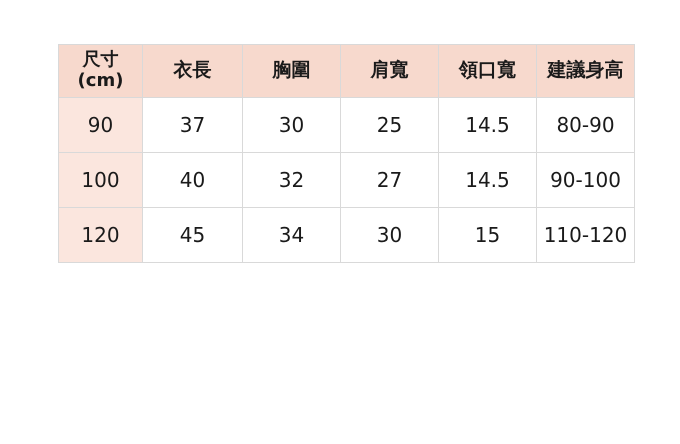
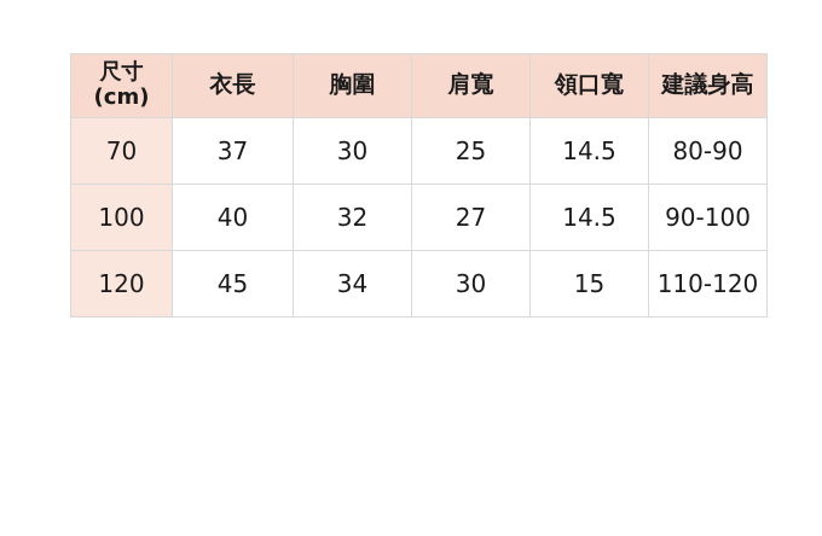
  尺寸 (cm)	衣長	胸圍	肩寬	領口寬	建議身高
- 90	37	30	25	14.5	80-90
+ 70	37	30	25	14.5	80-90
  100	40	32	27	14.5	90-100
  120	45	34	30	15	110-120
